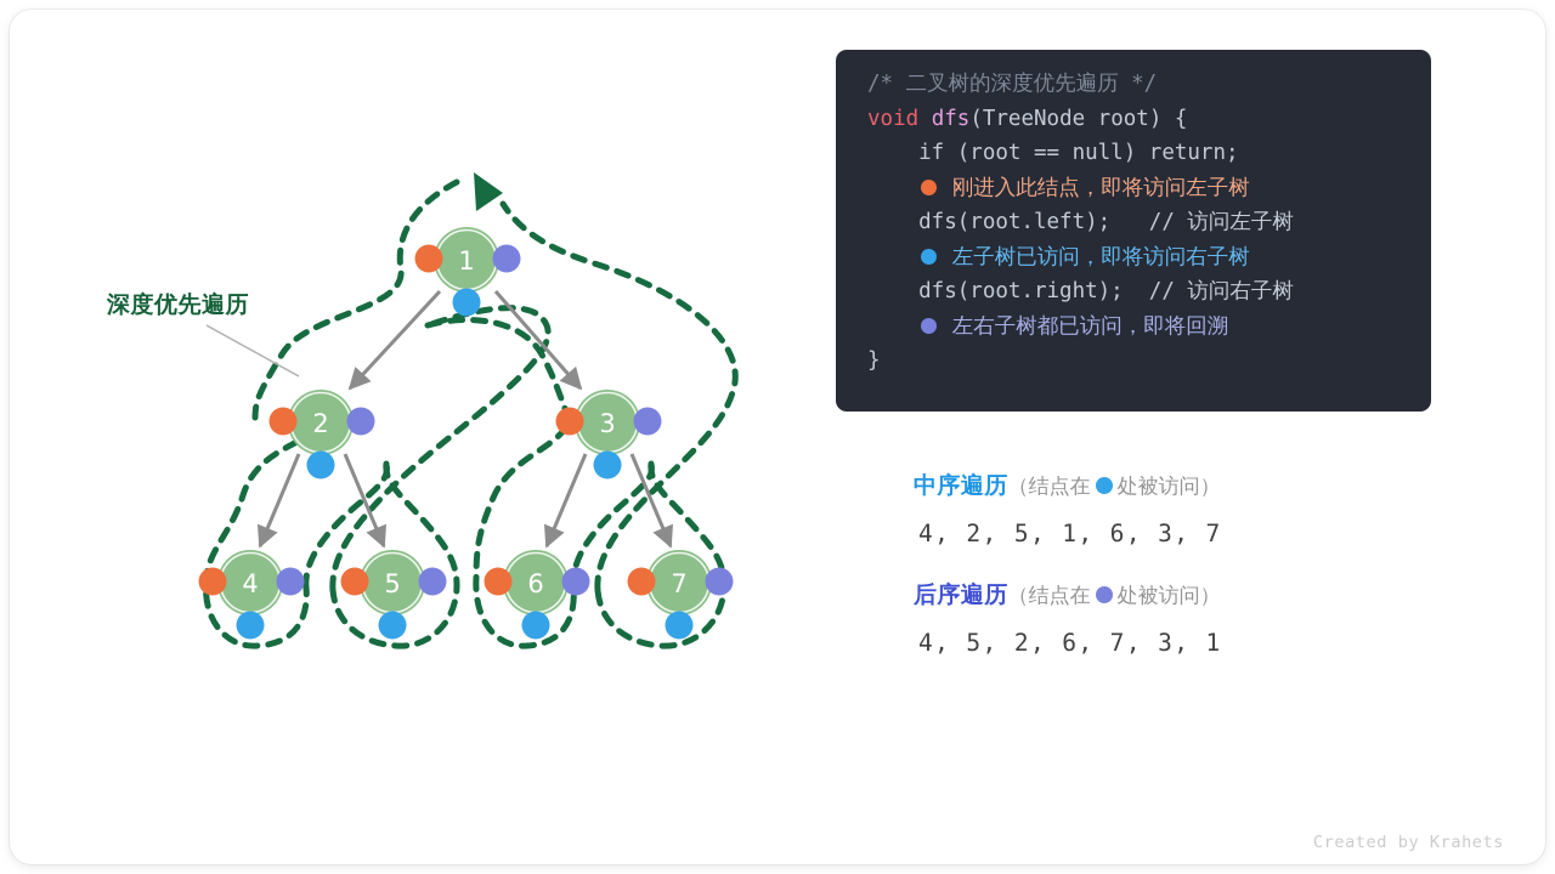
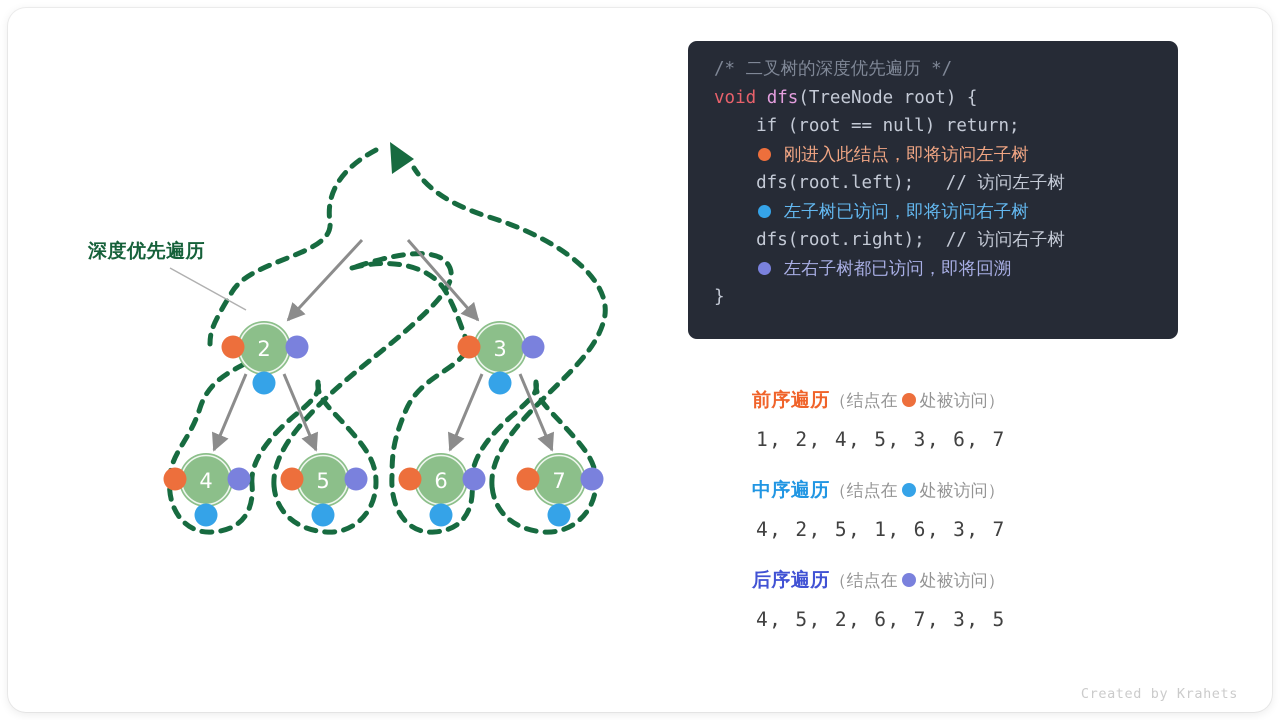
- 1
  2
  3
  4
  5
  6
  7
  深度优先遍历
  /* 二叉树的深度优先遍历 */
  void dfs(TreeNode root) {
  if (root == null) return;
  刚进入此结点，即将访问左子树
  dfs(root.left); // 访问左子树
  左子树已访问，即将访问右子树
  dfs(root.right); // 访问右子树
  左右子树都已访问，即将回溯
  }
+ 前序遍历（结点在 处被访问）
+ 1, 2, 4, 5, 3, 6, 7
  中序遍历（结点在 处被访问）
  4, 2, 5, 1, 6, 3, 7
  后序遍历（结点在 处被访问）
- 4, 5, 2, 6, 7, 3, 1
+ 4, 5, 2, 6, 7, 3, 5
  Created by Krahets
